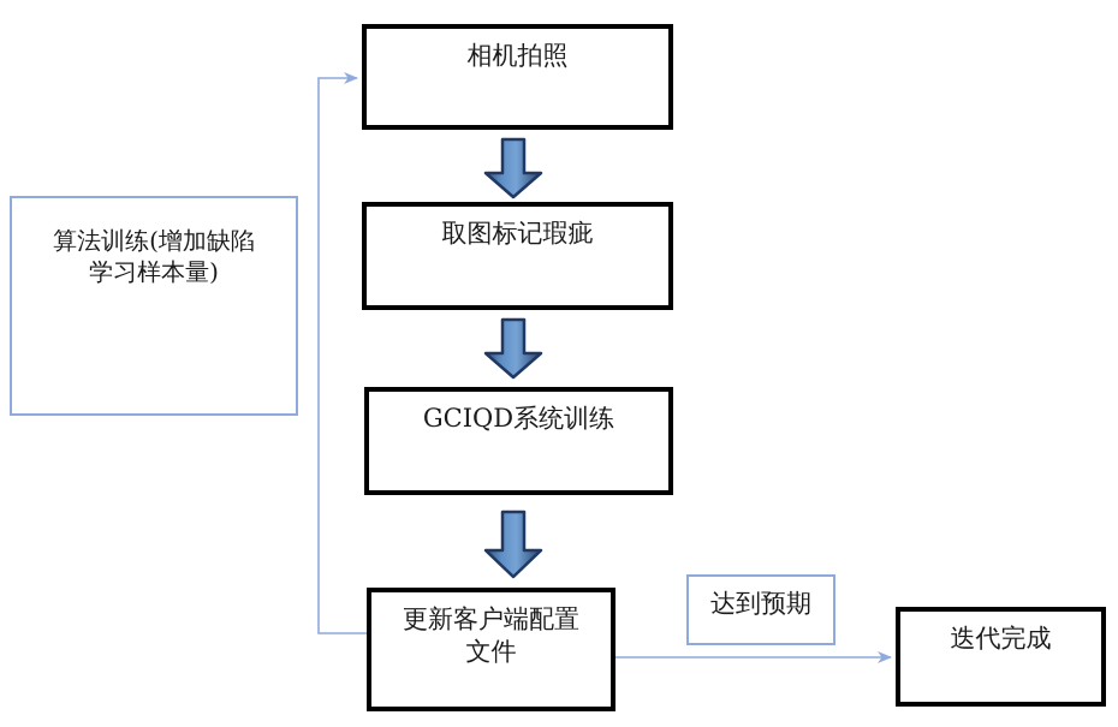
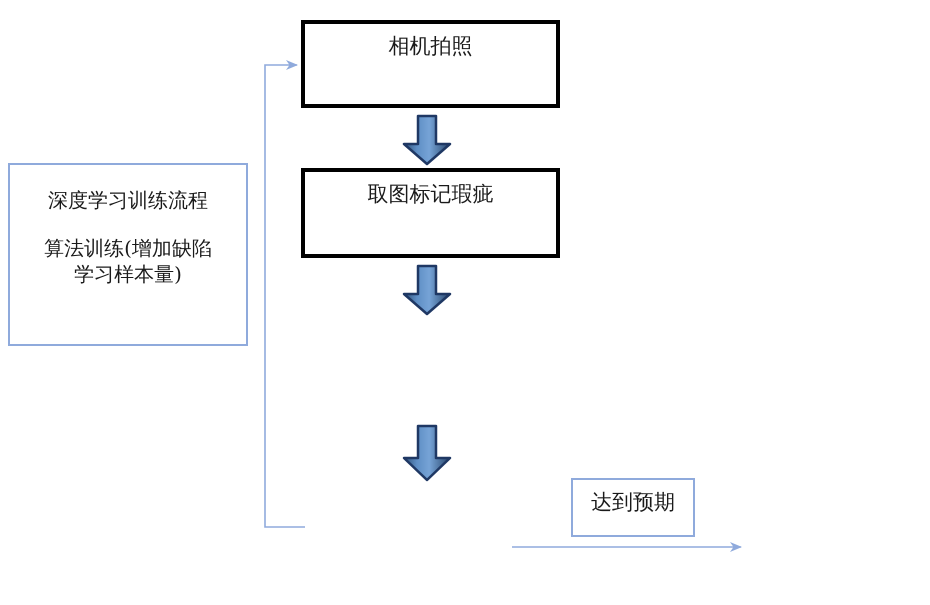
+ 深度学习训练流程
  算法训练(增加缺陷
  学习样本量)
  相机拍照
  取图标记瑕疵
- GCIQD系统训练
- 更新客户端配置
- 文件
  达到预期
- 迭代完成
